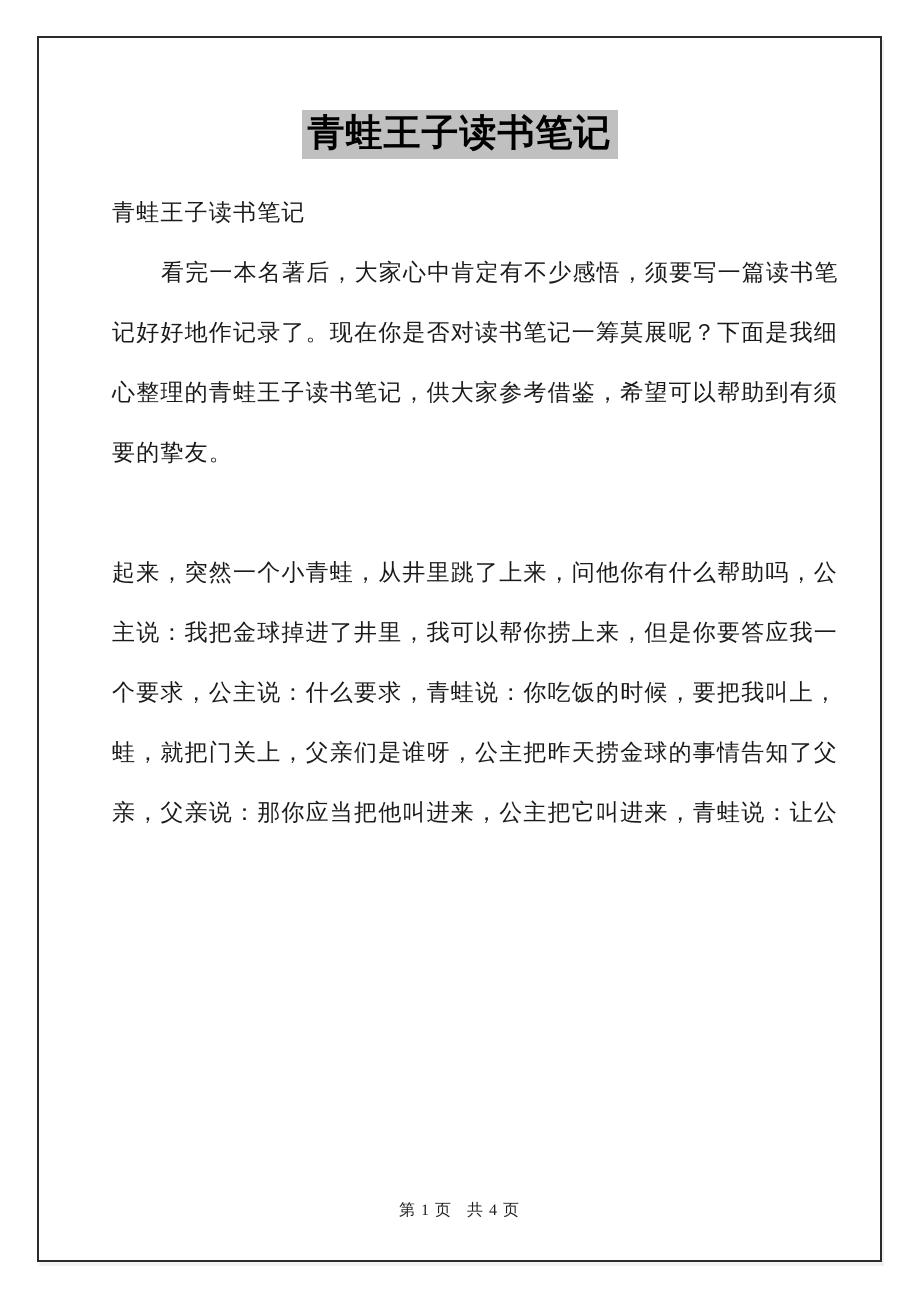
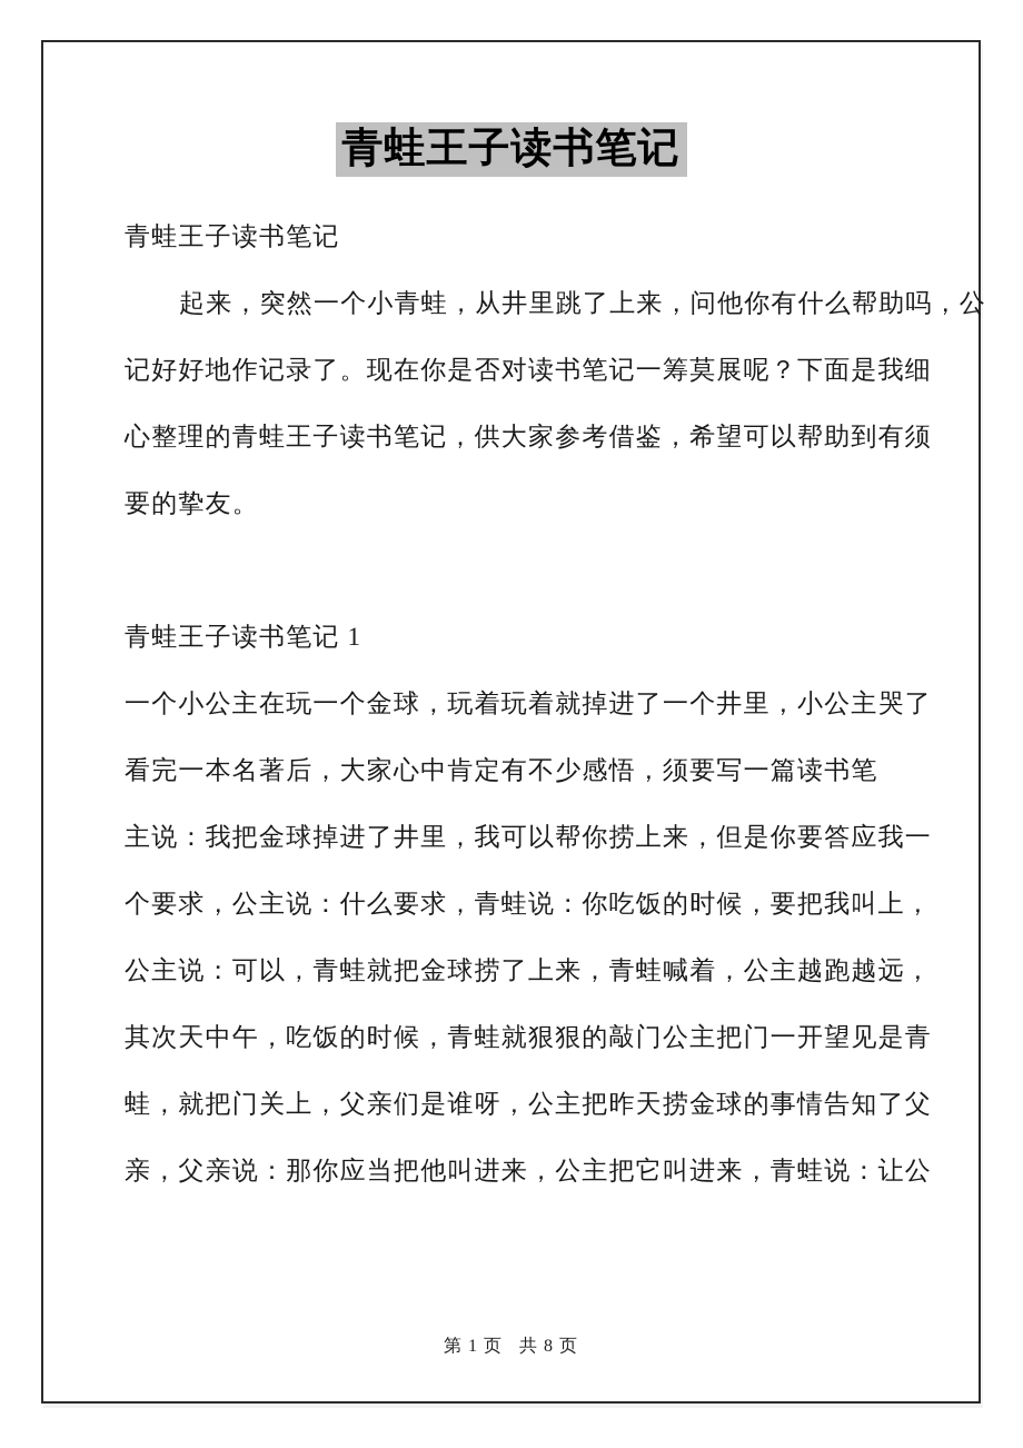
  青蛙王子读书笔记
  青蛙王子读书笔记
- 看完一本名著后，大家心中肯定有不少感悟，须要写一篇读书笔
+ 起来，突然一个小青蛙，从井里跳了上来，问他你有什么帮助吗，公
  记好好地作记录了。现在你是否对读书笔记一筹莫展呢？下面是我细
  心整理的青蛙王子读书笔记，供大家参考借鉴，希望可以帮助到有须
  要的挚友。
+ 青蛙王子读书笔记 1
+ 一个小公主在玩一个金球，玩着玩着就掉进了一个井里，小公主哭了
- 起来，突然一个小青蛙，从井里跳了上来，问他你有什么帮助吗，公
+ 看完一本名著后，大家心中肯定有不少感悟，须要写一篇读书笔
  主说：我把金球掉进了井里，我可以帮你捞上来，但是你要答应我一
  个要求，公主说：什么要求，青蛙说：你吃饭的时候，要把我叫上，
+ 公主说：可以，青蛙就把金球捞了上来，青蛙喊着，公主越跑越远，
+ 其次天中午，吃饭的时候，青蛙就狠狠的敲门公主把门一开望见是青
  蛙，就把门关上，父亲们是谁呀，公主把昨天捞金球的事情告知了父
  亲，父亲说：那你应当把他叫进来，公主把它叫进来，青蛙说：让公
- 第 1 页 共 4 页
+ 第 1 页 共 8 页
